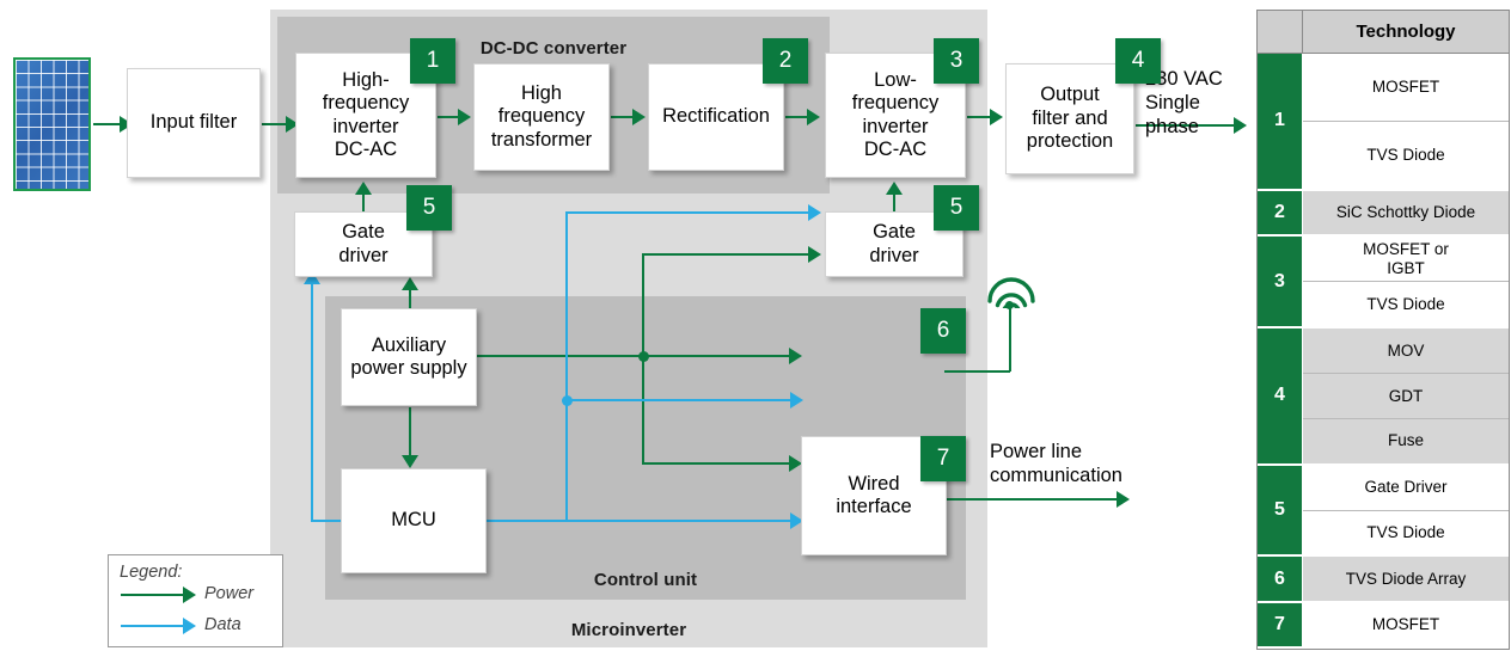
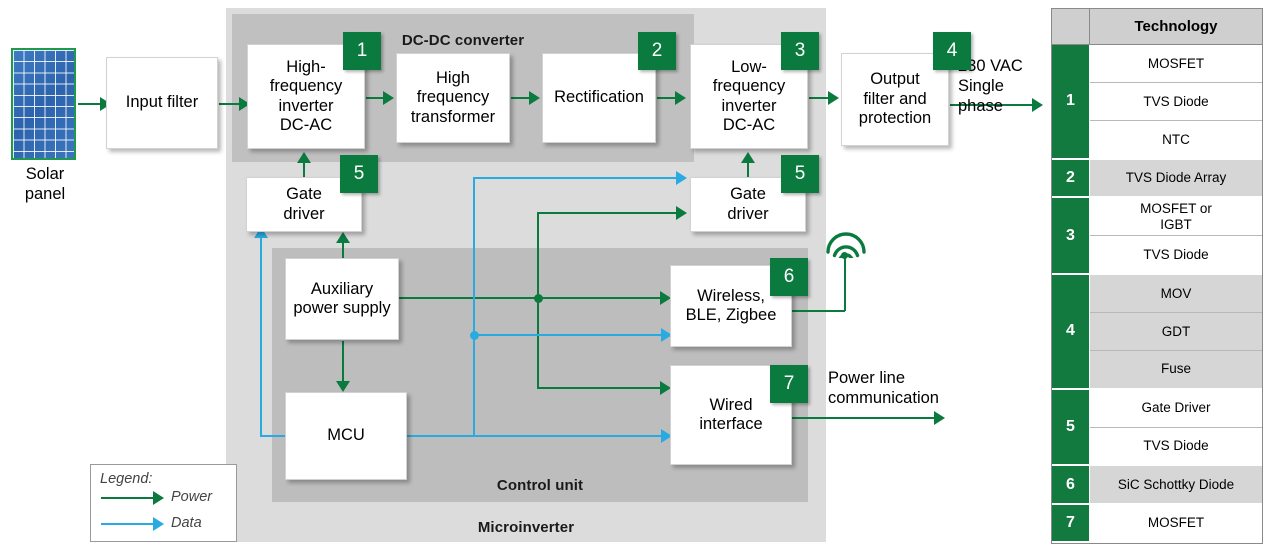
  Microinverter
  DC-DC converter
  Control unit
+ Solar
+ panel
  Input filter
  High-
  frequency
  inverter
  DC-AC
  1
  High
  frequency
  transformer
  Rectification
  2
  Low-
  frequency
  inverter
  DC-AC
  3
  Output
  filter and
  protection
  4
  30 VAC
  Single
  phase
  Gate
  driver
  5
  Gate
  driver
  5
  Auxiliary
  power supply
  MCU
+ Wireless,
+ BLE, Zigbee
  6
  Wired
  interface
  7
  Power line
  communication
  Legend:
  Power
  Data
  Technology
  1
  MOSFET
  TVS Diode
+ NTC
  2
- SiC Schottky Diode
+ TVS Diode Array
  3
  MOSFET or
  IGBT
  TVS Diode
  4
  MOV
  GDT
  Fuse
  5
  Gate Driver
  TVS Diode
  6
- TVS Diode Array
+ SiC Schottky Diode
  7
  MOSFET
